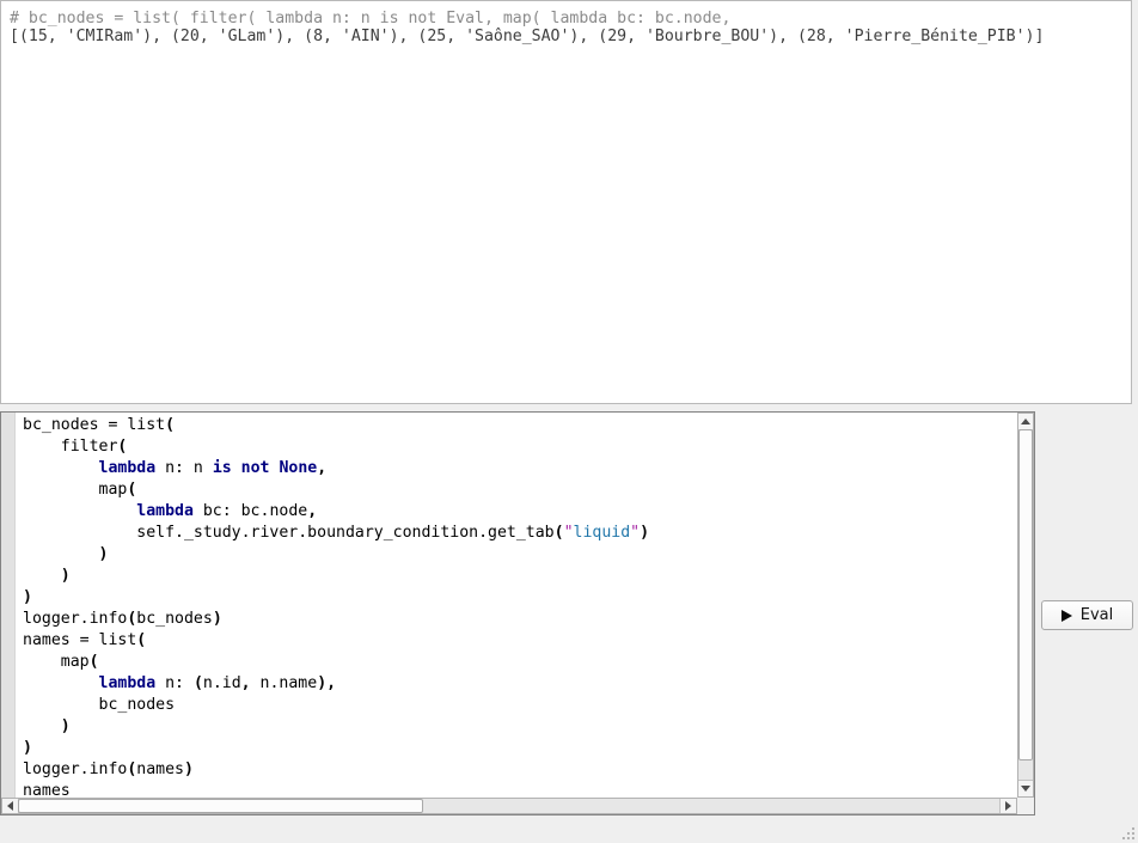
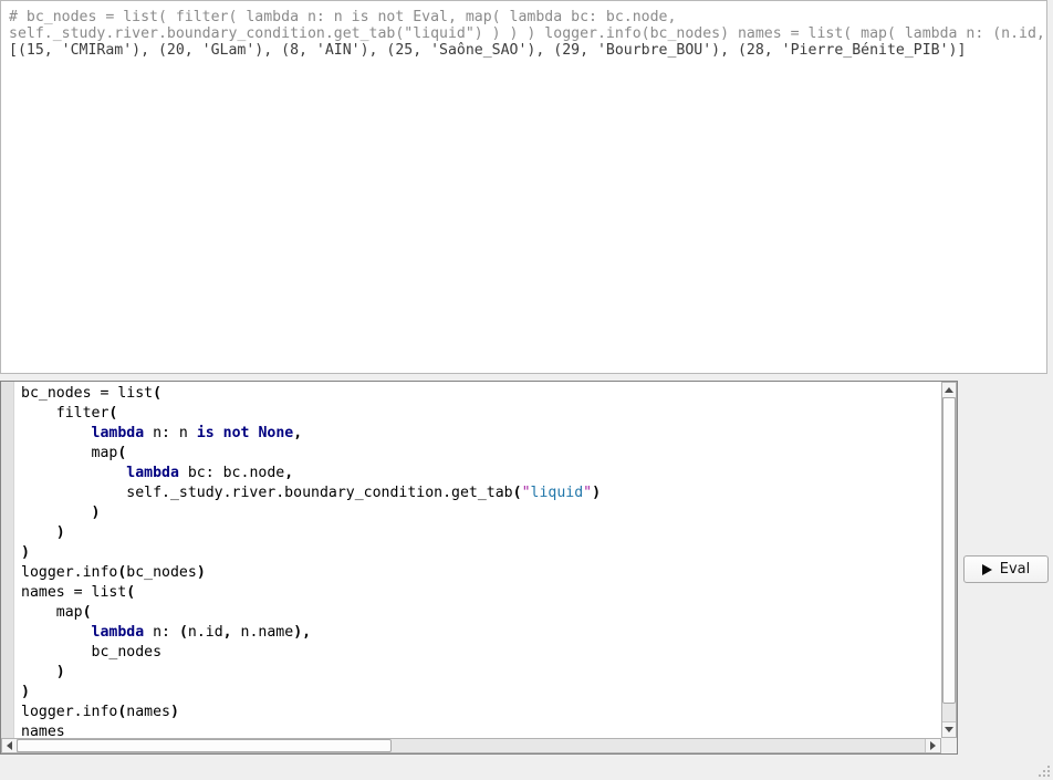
  # bc_nodes = list( filter( lambda n: n is not Eval, map( lambda bc: bc.node,
+ self._study.river.boundary_condition.get_tab("liquid") ) ) ) logger.info(bc_nodes) names = list( map( lambda n: (n.id,
  [(15, 'CMIRam'), (20, 'GLam'), (8, 'AIN'), (25, 'Saône_SAO'), (29, 'Bourbre_BOU'), (28, 'Pierre_Bénite_PIB')]
  bc_nodes = list(
  filter(
  lambda n: n is not None,
  map(
  lambda bc: bc.node,
  self._study.river.boundary_condition.get_tab("liquid")
  )
  )
  )
  logger.info(bc_nodes)
  names = list(
  map(
  lambda n: (n.id, n.name),
  bc_nodes
  )
  )
  logger.info(names)
  names
  Eval
